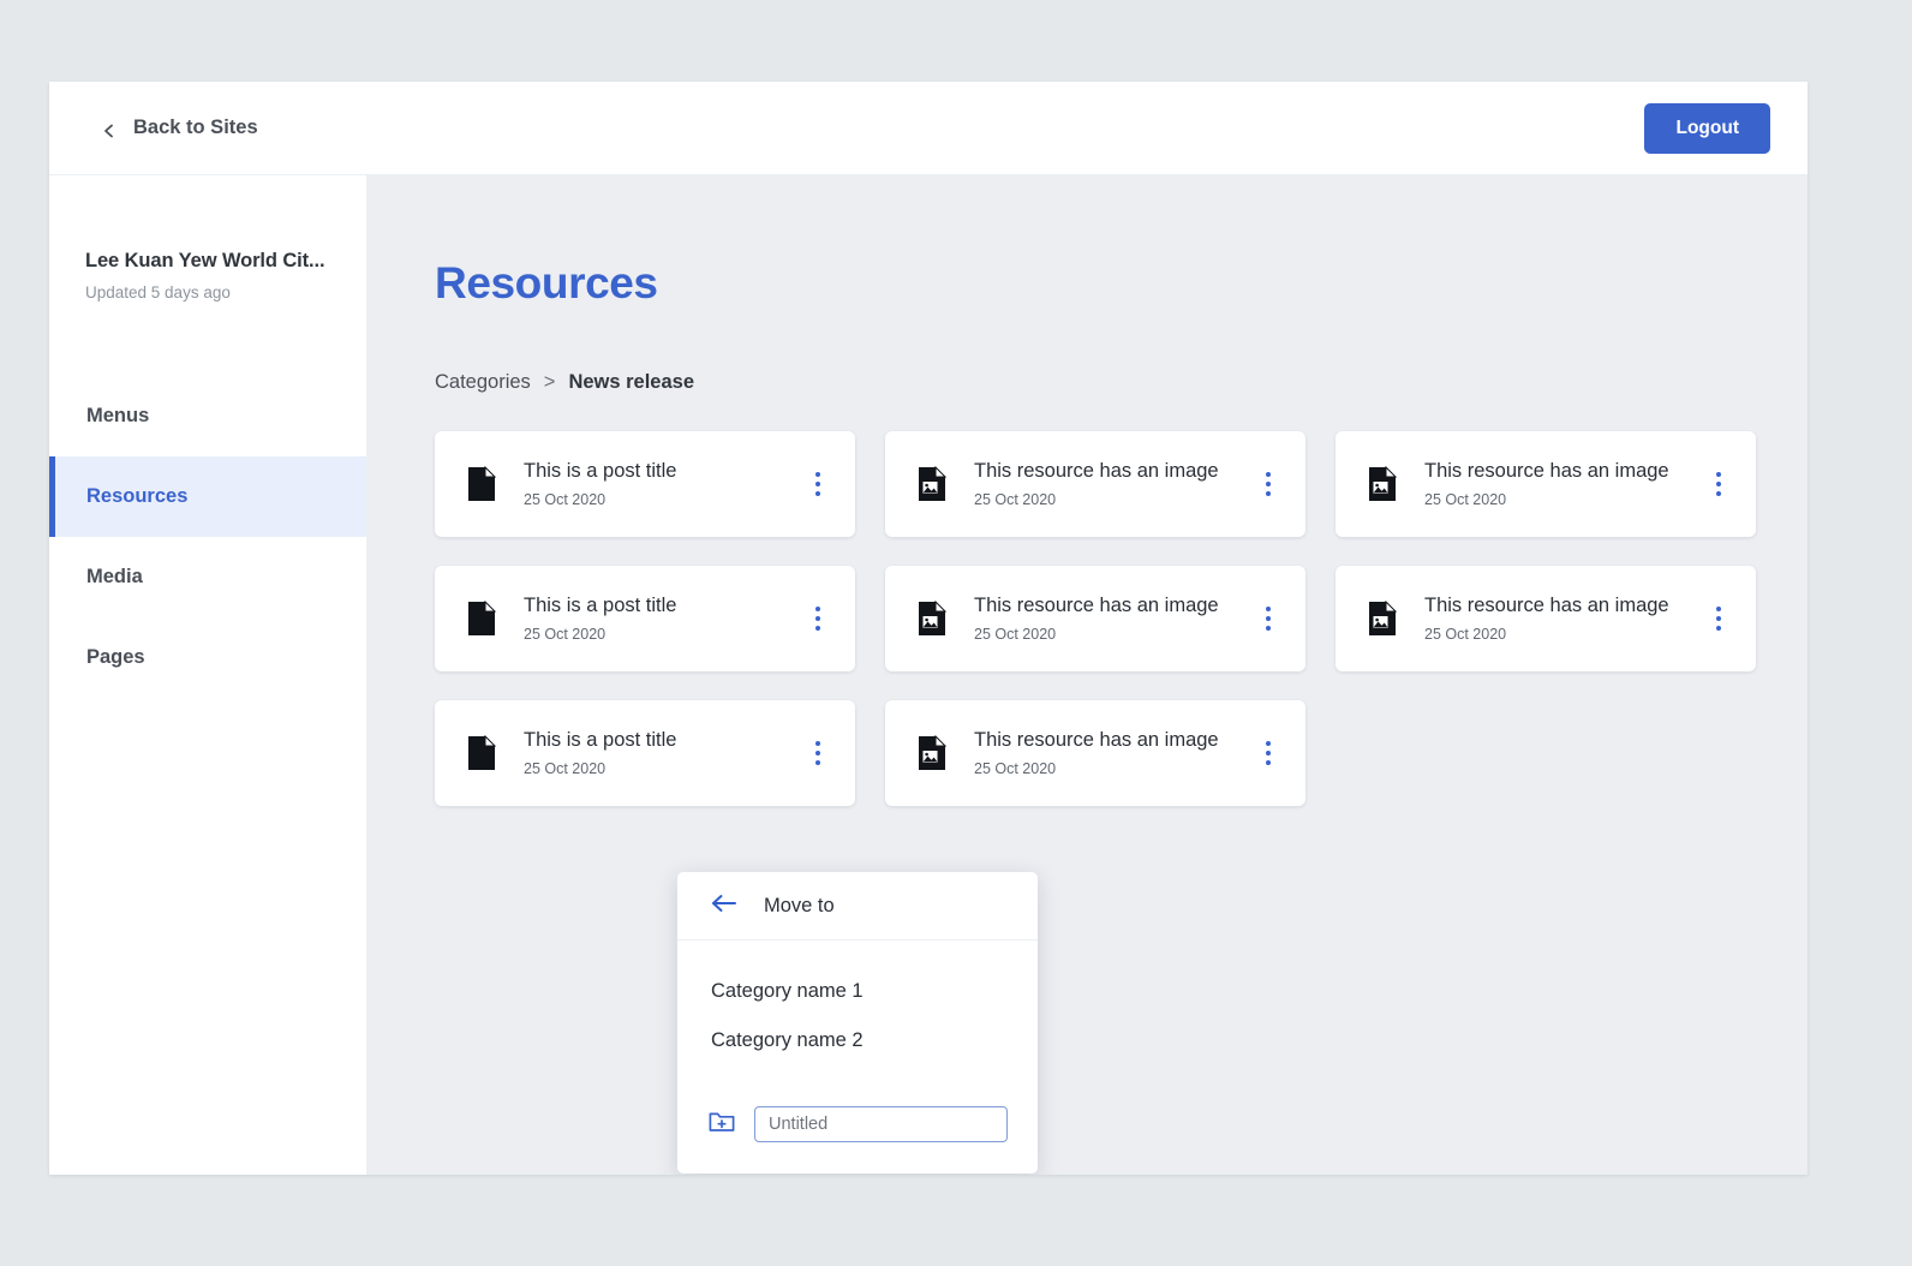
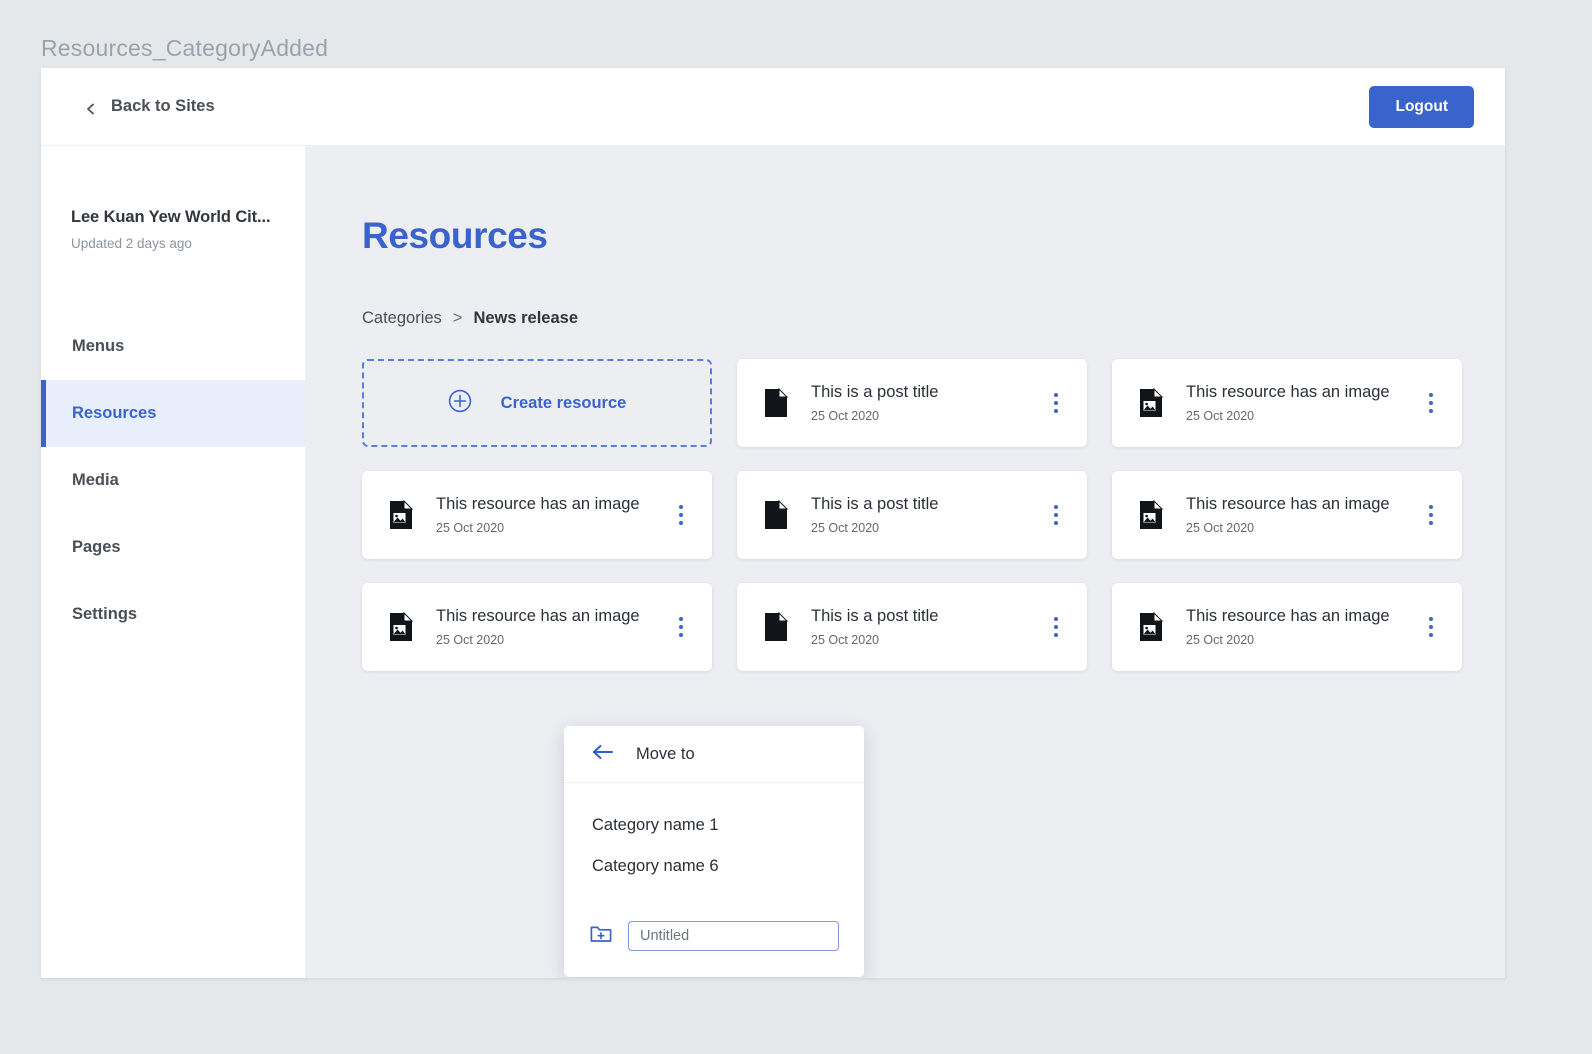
+ Resources_CategoryAdded
  Back to Sites
  Logout
  Lee Kuan Yew World Cit...
- Updated 5 days ago
+ Updated 2 days ago
  Menus
  Resources
  Media
  Pages
+ Settings
  Resources
  Categories
  >
  News release
+ Create resource
  This is a post title
  25 Oct 2020
  This resource has an image
  25 Oct 2020
  This resource has an image
  25 Oct 2020
  This is a post title
  25 Oct 2020
  This resource has an image
  25 Oct 2020
  This resource has an image
  25 Oct 2020
  This is a post title
  25 Oct 2020
  This resource has an image
  25 Oct 2020
  Move to
  Category name 1
- Category name 2
+ Category name 6
  Untitled
